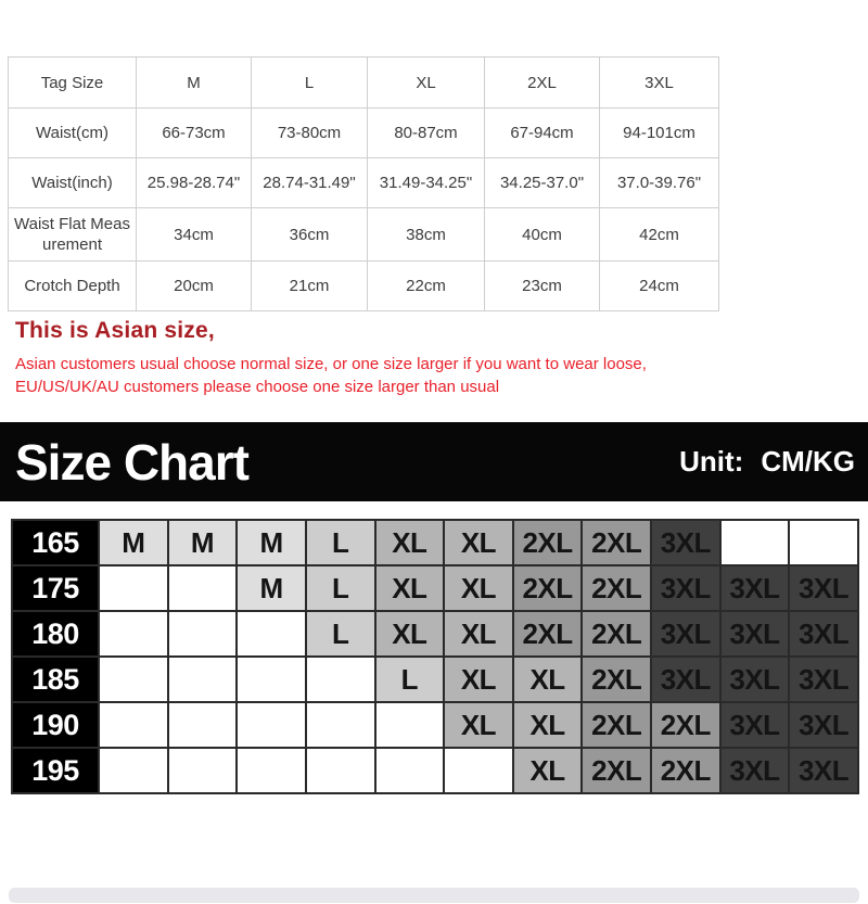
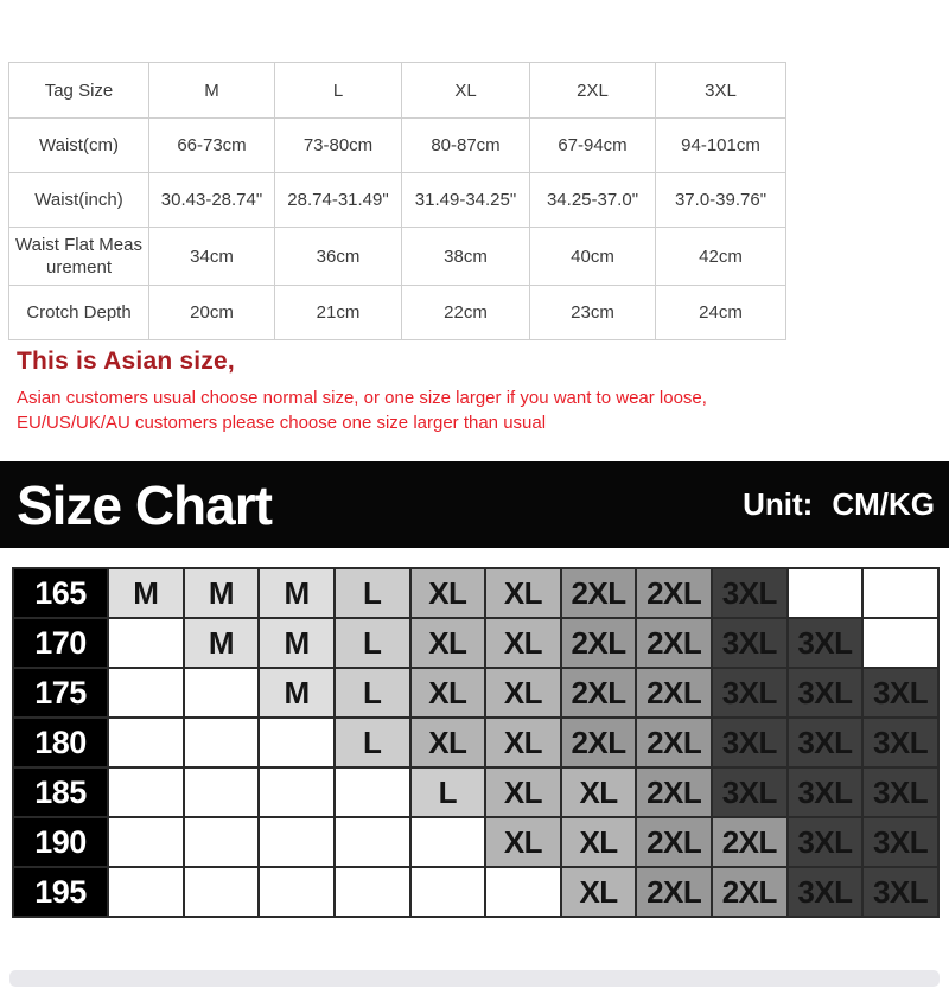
  Tag Size	M	L	XL	2XL	3XL
  Waist(cm)	66-73cm	73-80cm	80-87cm	67-94cm	94-101cm
- Waist(inch)	25.98-28.74"	28.74-31.49"	31.49-34.25"	34.25-37.0"	37.0-39.76"
+ Waist(inch)	30.43-28.74"	28.74-31.49"	31.49-34.25"	34.25-37.0"	37.0-39.76"
  Waist Flat Measurement	34cm	36cm	38cm	40cm	42cm
  Crotch Depth	20cm	21cm	22cm	23cm	24cm
  This is Asian size,
  Asian customers usual choose normal size, or one size larger if you want to wear loose,
  EU/US/UK/AU customers please choose one size larger than usual
  Size Chart
  Unit:
  CM/KG
  165	M	M	M	L	XL	XL	2XL	2XL	3XL
+ 170		M	M	L	XL	XL	2XL	2XL	3XL	3XL
  175			M	L	XL	XL	2XL	2XL	3XL	3XL	3XL
  180				L	XL	XL	2XL	2XL	3XL	3XL	3XL
  185					L	XL	XL	2XL	3XL	3XL	3XL
  190						XL	XL	2XL	2XL	3XL	3XL
  195							XL	2XL	2XL	3XL	3XL
